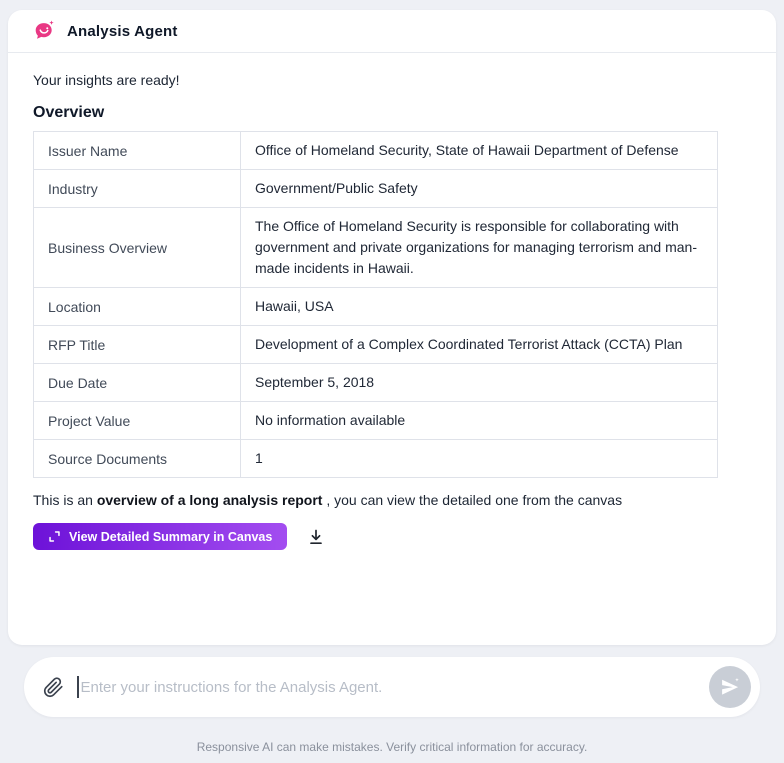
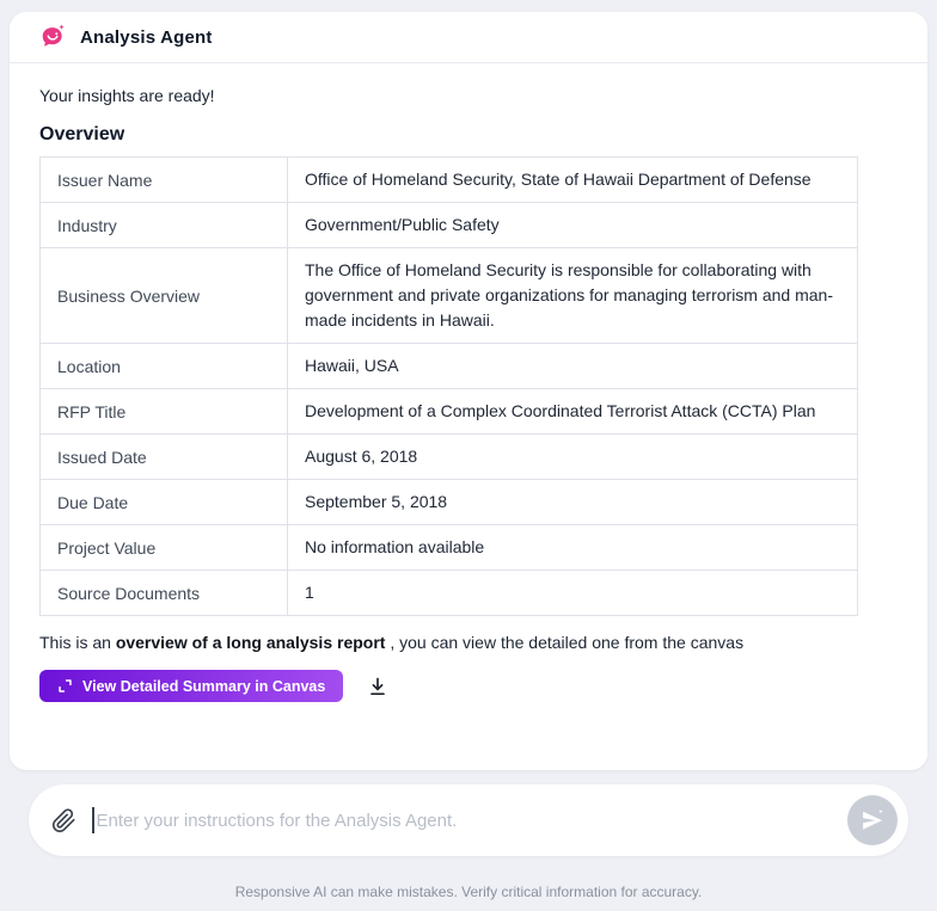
  Analysis Agent
  Your insights are ready!
  Overview
  Issuer Name	Office of Homeland Security, State of Hawaii Department of Defense
  Industry	Government/Public Safety
  Business Overview	The Office of Homeland Security is responsible for collaborating with government and private organizations for managing terrorism and man-made incidents in Hawaii.
  Location	Hawaii, USA
  RFP Title	Development of a Complex Coordinated Terrorist Attack (CCTA) Plan
+ Issued Date	August 6, 2018
  Due Date	September 5, 2018
  Project Value	No information available
  Source Documents	1
  This is an overview of a long analysis report , you can view the detailed one from the canvas
  View Detailed Summary in Canvas
  Enter your instructions for the Analysis Agent.
  Responsive AI can make mistakes. Verify critical information for accuracy.
